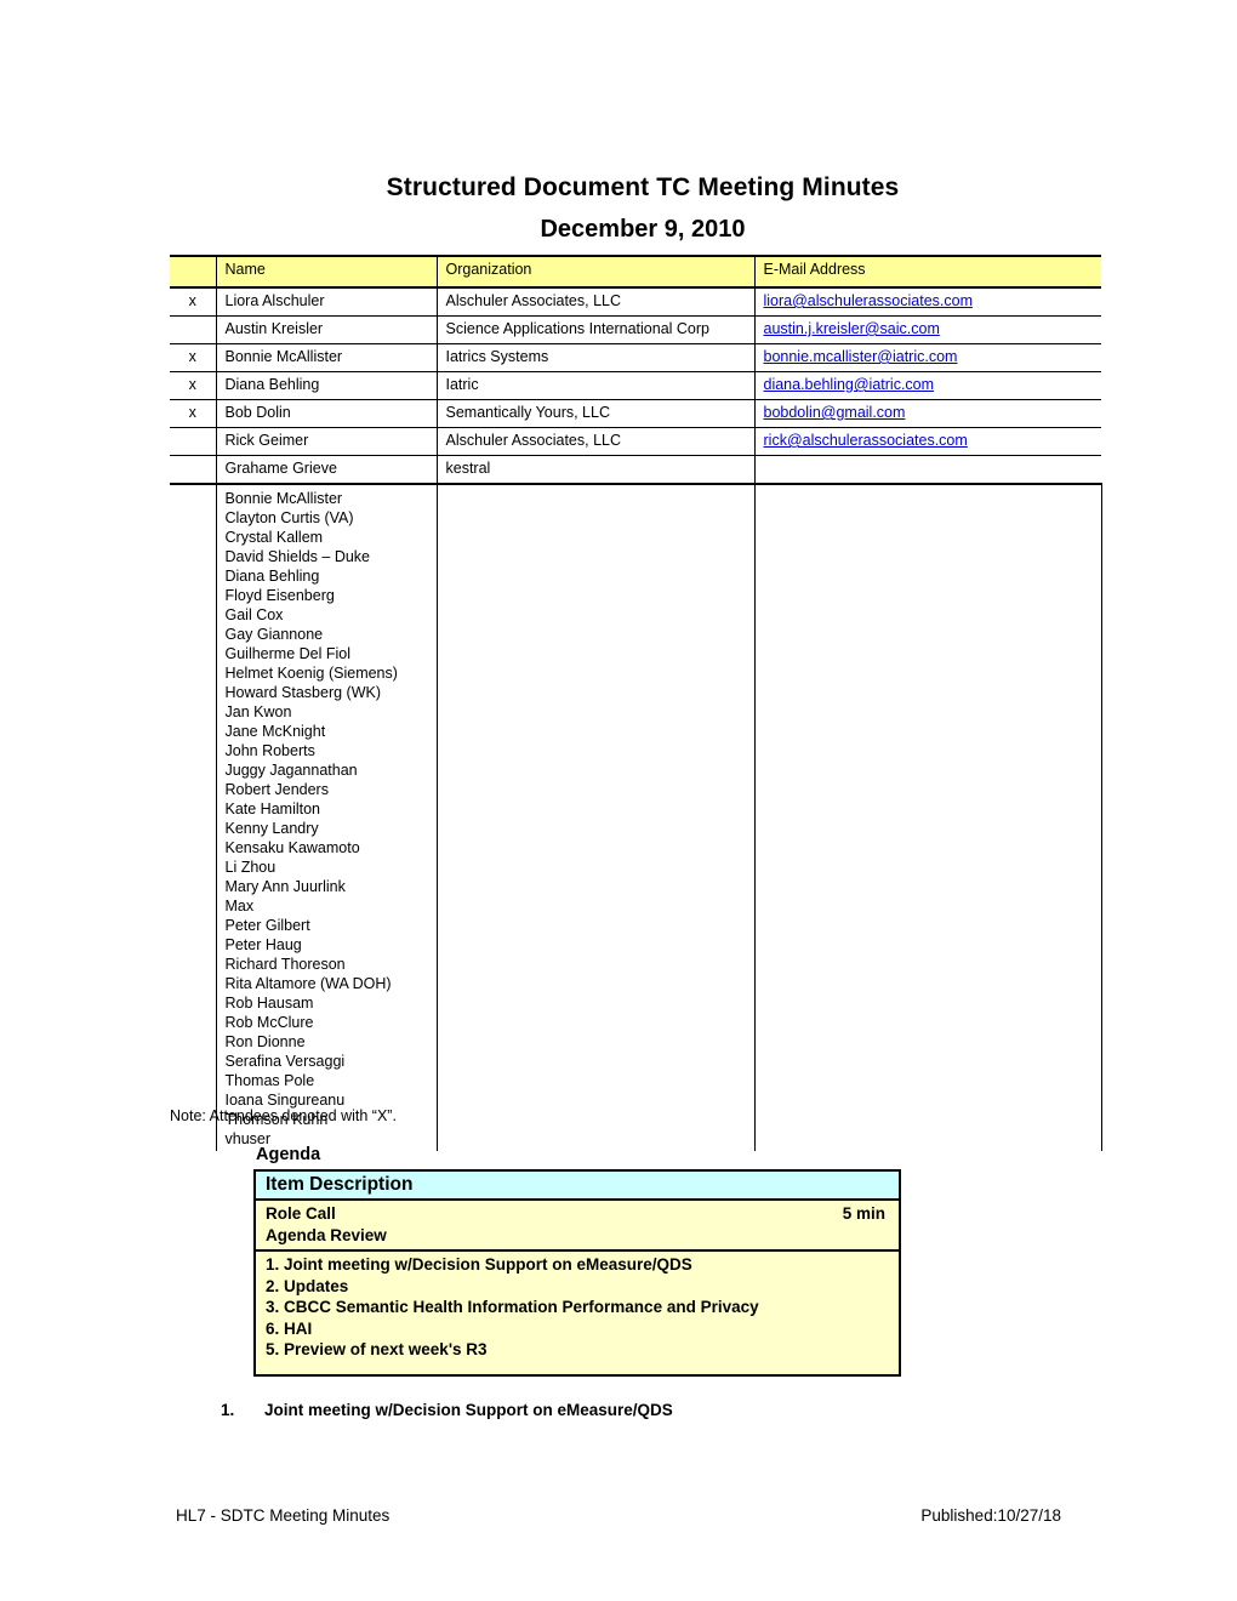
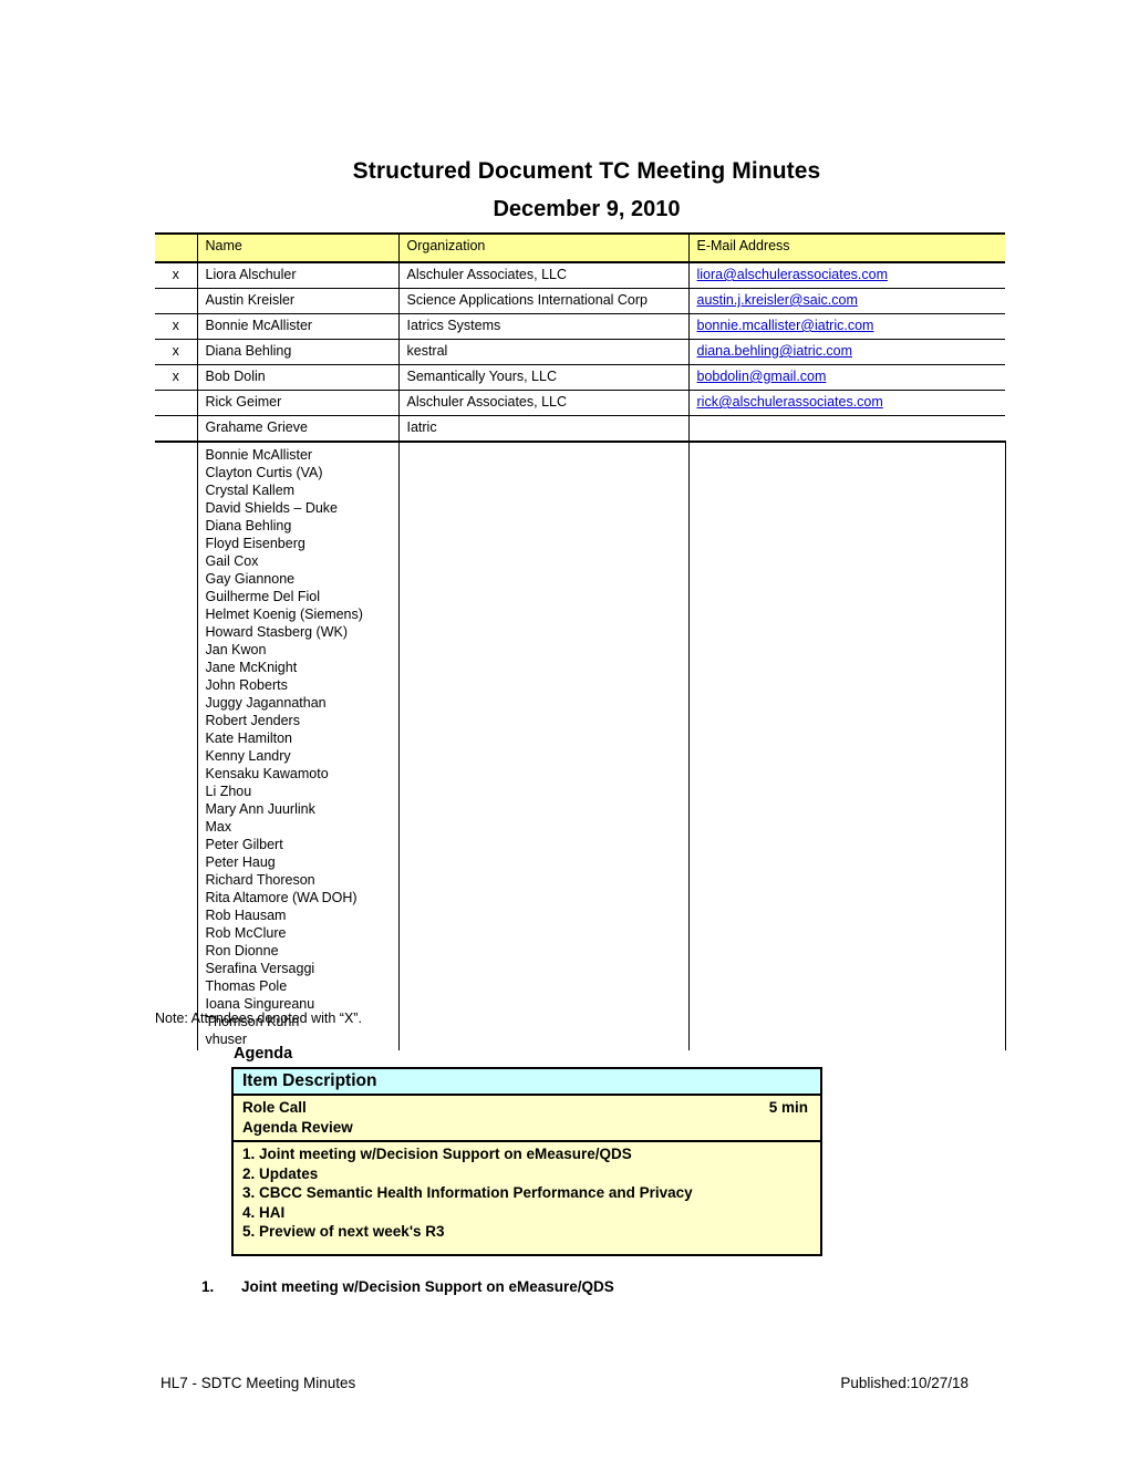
  Structured Document TC Meeting Minutes
  December 9, 2010
  	Name	Organization	E-Mail Address
  x	Liora Alschuler	Alschuler Associates, LLC	liora@alschulerassociates.com
  	Austin Kreisler	Science Applications International Corp	austin.j.kreisler@saic.com
  x	Bonnie McAllister	Iatrics Systems	bonnie.mcallister@iatric.com
- x	Diana Behling	Iatric	diana.behling@iatric.com
+ x	Diana Behling	kestral	diana.behling@iatric.com
  x	Bob Dolin	Semantically Yours, LLC	bobdolin@gmail.com
  	Rick Geimer	Alschuler Associates, LLC	rick@alschulerassociates.com
- 	Grahame Grieve	kestral
+ 	Grahame Grieve	Iatric
  	Bonnie McAllister Clayton Curtis (VA) Crystal Kallem David Shields – Duke Diana Behling Floyd Eisenberg Gail Cox Gay Giannone Guilherme Del Fiol Helmet Koenig (Siemens) Howard Stasberg (WK) Jan Kwon Jane McKnight John Roberts Juggy Jagannathan Robert Jenders Kate Hamilton Kenny Landry Kensaku Kawamoto Li Zhou Mary Ann Juurlink Max Peter Gilbert Peter Haug Richard Thoreson Rita Altamore (WA DOH) Rob Hausam Rob McClure Ron Dionne Serafina Versaggi Thomas Pole Ioana Singureanu Thomson Kuhn vhuser
  Note: Attendees denoted with “X”.
  Agenda
  Item Description
  Role Call Agenda Review 5 min
- 1. Joint meeting w/Decision Support on eMeasure/QDS 2. Updates 3. CBCC Semantic Health Information Performance and Privacy 6. HAI 5. Preview of next week's R3
+ 1. Joint meeting w/Decision Support on eMeasure/QDS 2. Updates 3. CBCC Semantic Health Information Performance and Privacy 4. HAI 5. Preview of next week's R3
  1. Joint meeting w/Decision Support on eMeasure/QDS
  HL7 - SDTC Meeting Minutes
  Published:10/27/18
